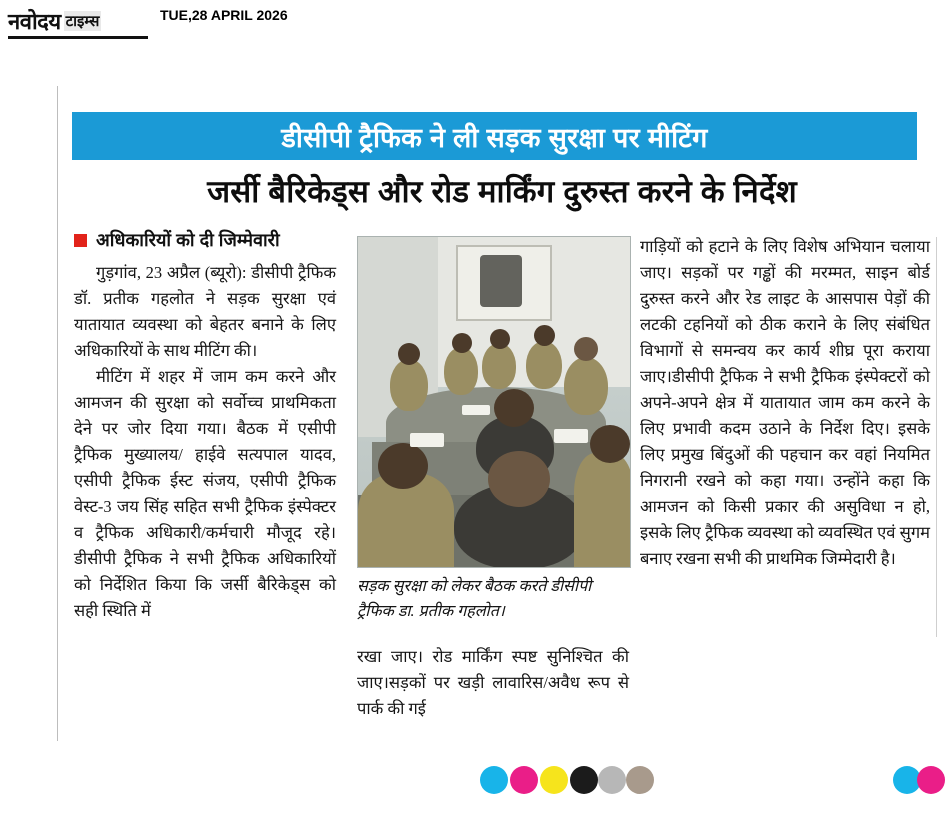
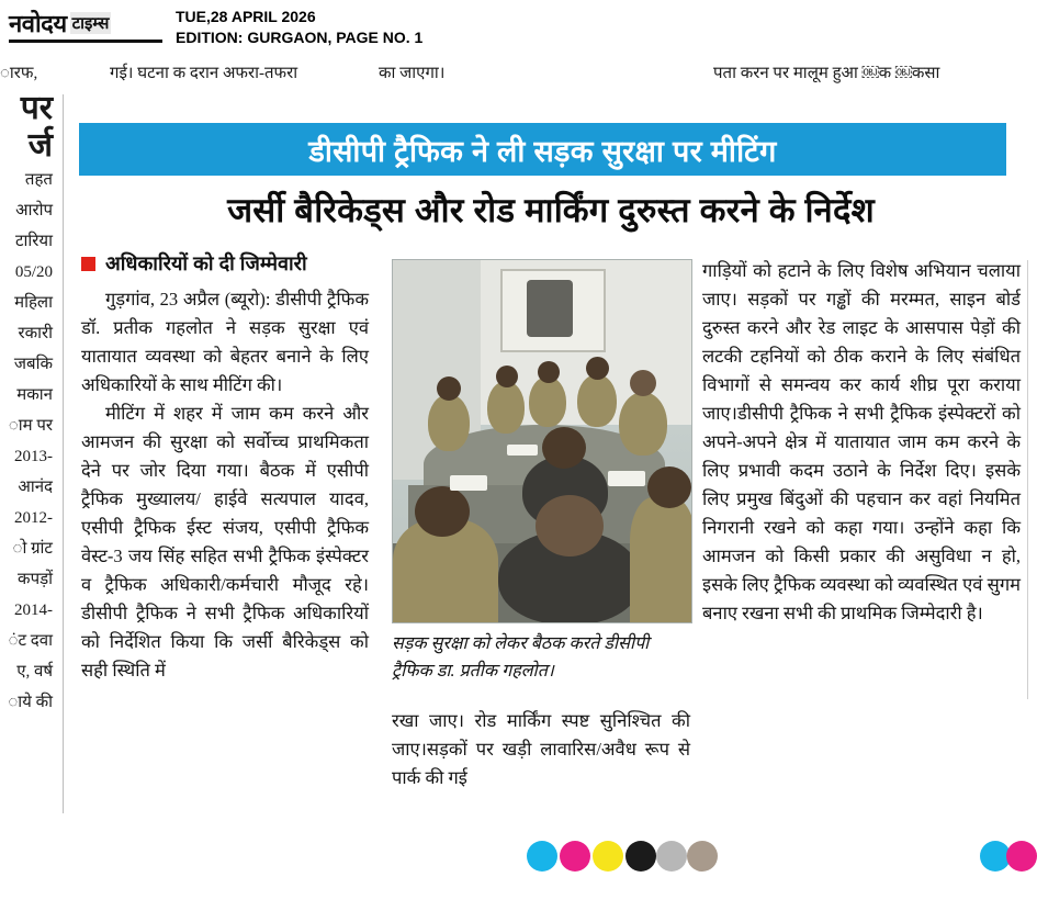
  नवोदय
  टाइम्स
  TUE,28 APRIL 2026
+ EDITION: GURGAON, PAGE NO. 1
+ ारफ,
+ गई। घटना क दरान अफरा-तफरा
+ का जाएगा।
+ पता करन पर मालूम हुआ ￼क ￼कसा
+ पर
+ र्ज
+ तहत
+ आरोप
+ टारिया
+ 05/20
+ महिला
+ रकारी
+ जबकि
+ मकान
+ ाम पर
+ 2013-
+ आनंद
+ 2012-
+ ो ग्रांट
+ कपड़ों
+ 2014-
+ ंट दवा
+ ए, वर्ष
+ ाये की
  डीसीपी ट्रैफिक ने ली सड़क सुरक्षा पर मीटिंग
  जर्सी बैरिकेड्स और रोड मार्किंग दुरुस्त करने के निर्देश
  अधिकारियों को दी जिम्मेवारी
  गुड़गांव, 23 अप्रैल (ब्यूरो): डीसीपी ट्रैफिक डॉ. प्रतीक गहलोत ने सड़क सुरक्षा एवं यातायात व्यवस्था को बेहतर बनाने के लिए अधिकारियों के साथ मीटिंग की।
  मीटिंग में शहर में जाम कम करने और आमजन की सुरक्षा को सर्वोच्च प्राथमिकता देने पर जोर दिया गया। बैठक में एसीपी ट्रैफिक मुख्यालय/ हाईवे सत्यपाल यादव, एसीपी ट्रैफिक ईस्ट संजय, एसीपी ट्रैफिक वेस्ट-3 जय सिंह सहित सभी ट्रैफिक इंस्पेक्टर व ट्रैफिक अधिकारी/कर्मचारी मौजूद रहे। डीसीपी ट्रैफिक ने सभी ट्रैफिक अधिकारियों को निर्देशित किया कि जर्सी बैरिकेड्स को सही स्थिति में
  सड़क सुरक्षा को लेकर बैठक करते डीसीपी ट्रैफिक डा. प्रतीक गहलोत।
  रखा जाए। रोड मार्किंग स्पष्ट सुनिश्चित की जाए।सड़कों पर खड़ी लावारिस/अवैध रूप से पार्क की गई
  गाड़ियों को हटाने के लिए विशेष अभियान चलाया जाए। सड़कों पर गड्ढों की मरम्मत, साइन बोर्ड दुरुस्त करने और रेड लाइट के आसपास पेड़ों की लटकी टहनियों को ठीक कराने के लिए संबंधित विभागों से समन्वय कर कार्य शीघ्र पूरा कराया जाए।डीसीपी ट्रैफिक ने सभी ट्रैफिक इंस्पेक्टरों को अपने-अपने क्षेत्र में यातायात जाम कम करने के लिए प्रभावी कदम उठाने के निर्देश दिए। इसके लिए प्रमुख बिंदुओं की पहचान कर वहां नियमित निगरानी रखने को कहा गया। उन्होंने कहा कि आमजन को किसी प्रकार की असुविधा न हो, इसके लिए ट्रैफिक व्यवस्था को व्यवस्थित एवं सुगम बनाए रखना सभी की प्राथमिक जिम्मेदारी है।
